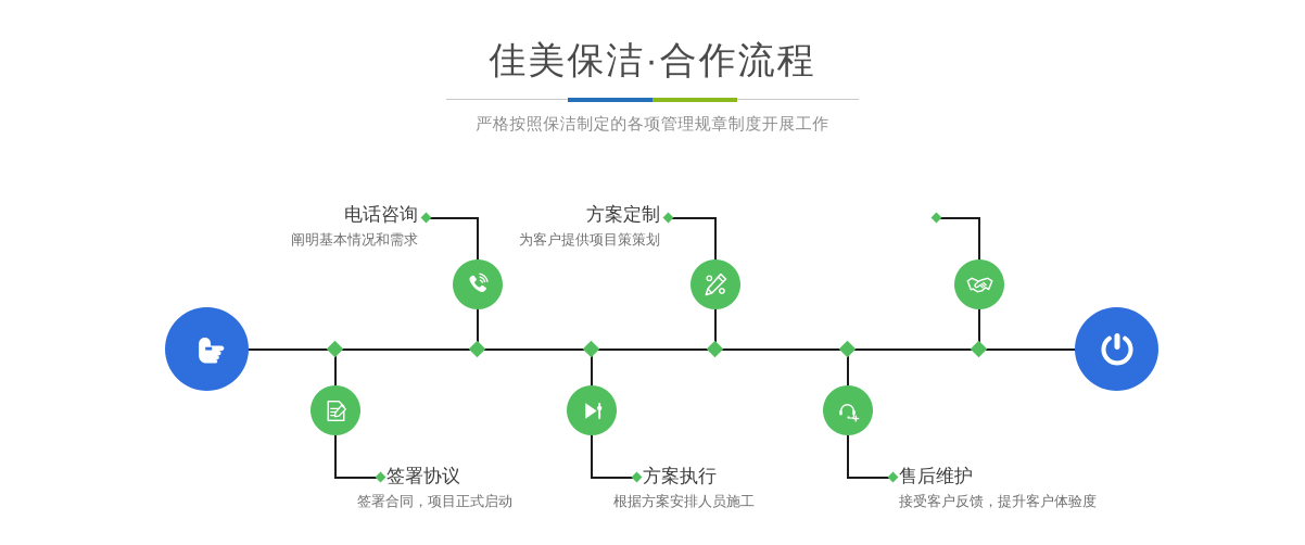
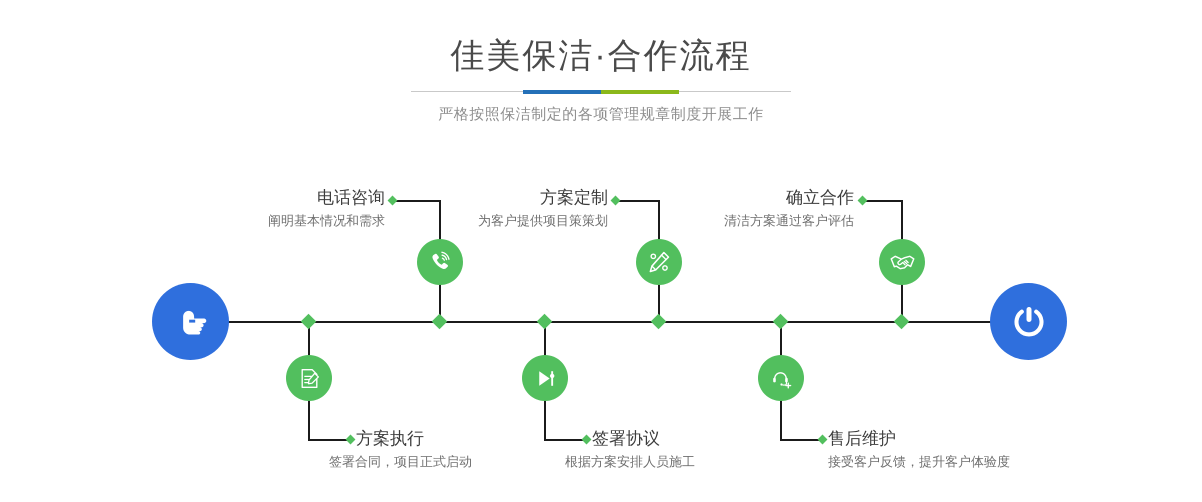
  佳美保洁·合作流程
  严格按照保洁制定的各项管理规章制度开展工作
  电话咨询
  阐明基本情况和需求
- 签署协议
+ 方案执行
  签署合同，项目正式启动
  方案定制
  为客户提供项目策策划
- 方案执行
+ 签署协议
  根据方案安排人员施工
+ 确立合作
+ 清洁方案通过客户评估
  售后维护
  接受客户反馈，提升客户体验度
